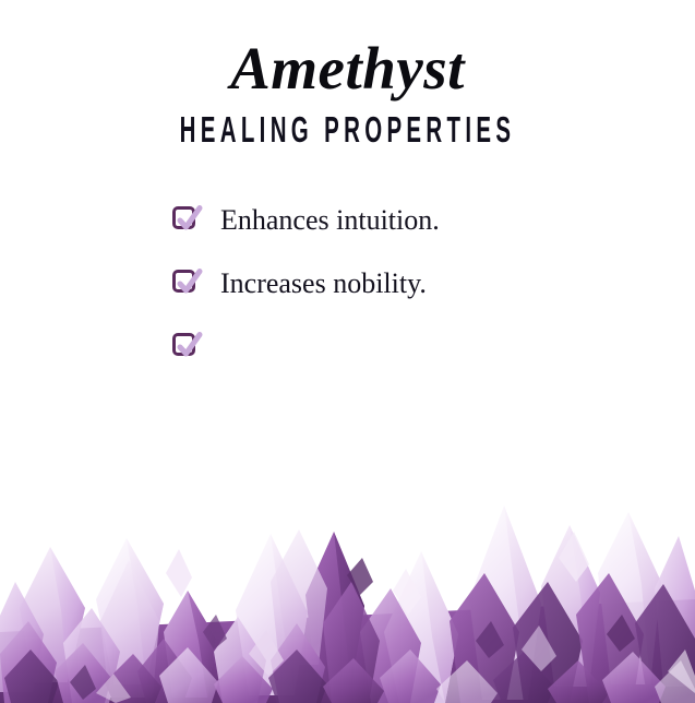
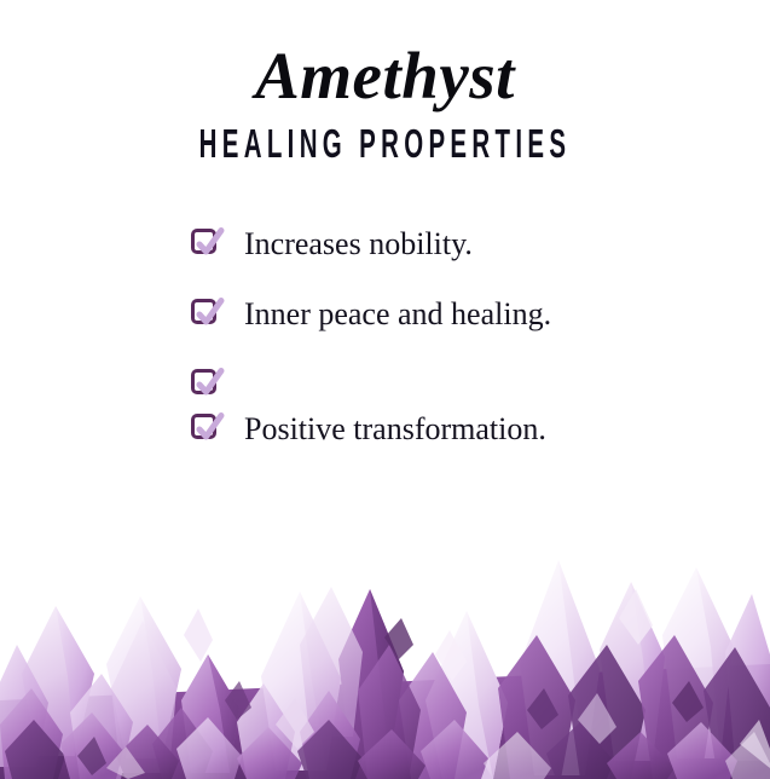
  Amethyst
  HEALING PROPERTIES
- Enhances intuition.
  Increases nobility.
+ Inner peace and healing.
+ Positive transformation.
